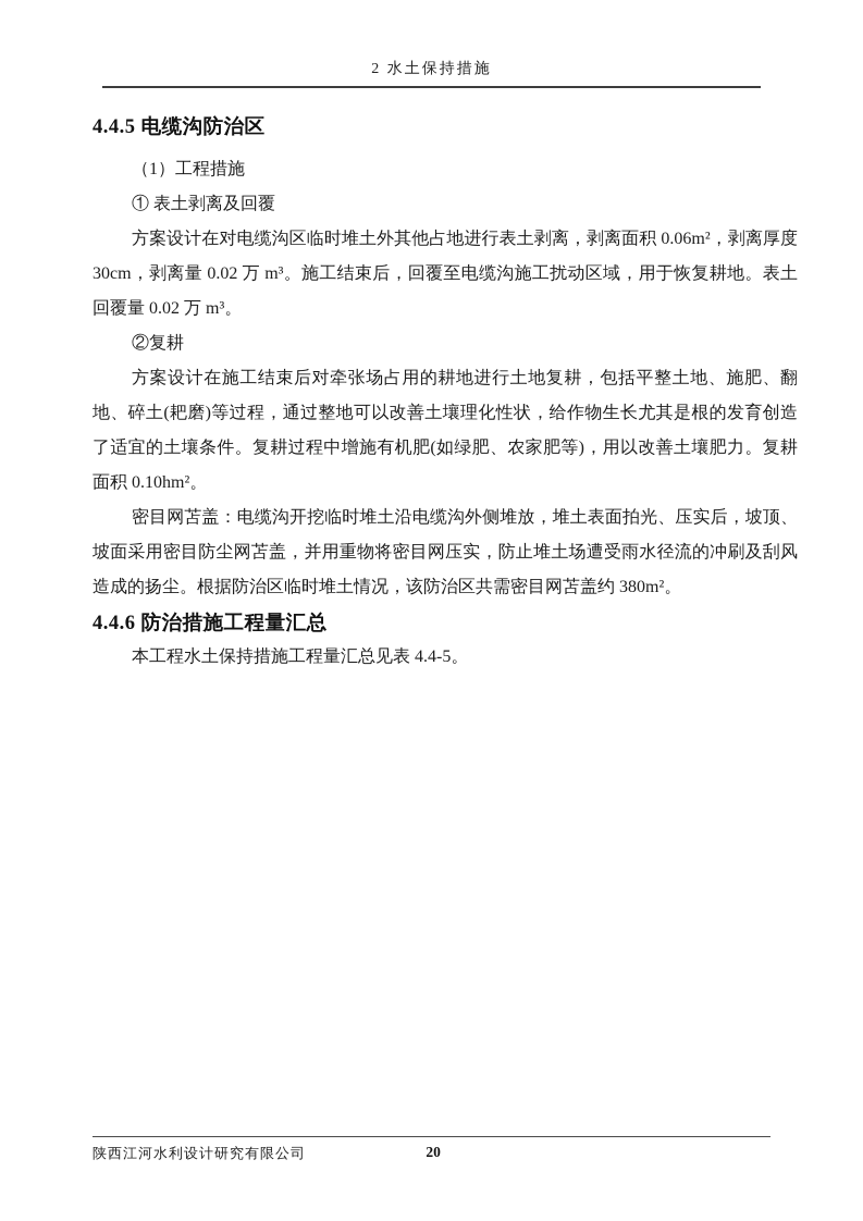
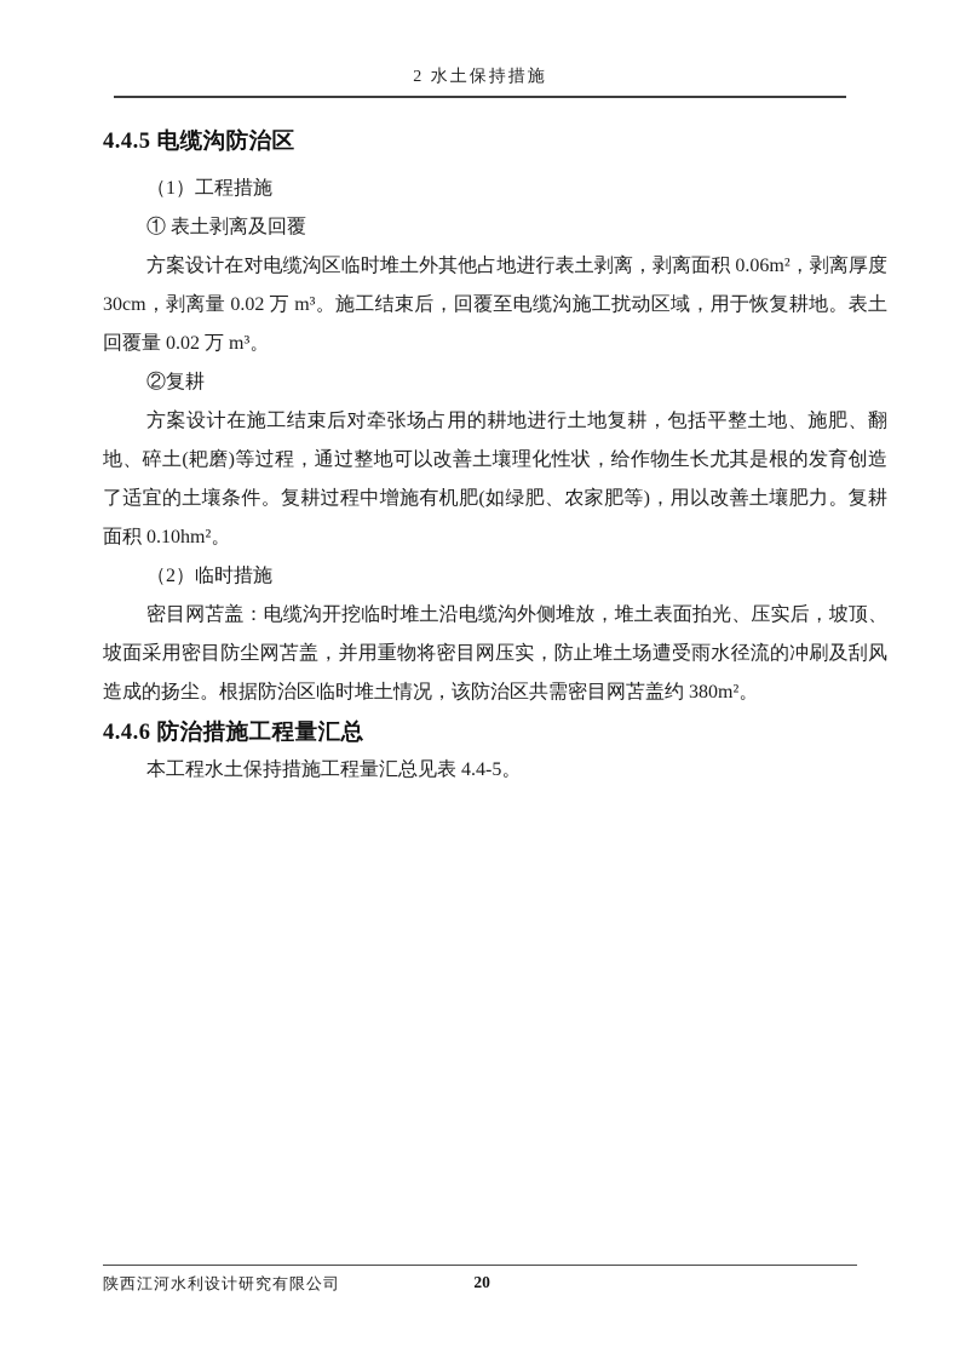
  2 水土保持措施
  4.4.5 电缆沟防治区
  （1）工程措施
  ① 表土剥离及回覆
  方案设计在对电缆沟区临时堆土外其他占地进行表土剥离，剥离面积 0.06m²，剥离厚度 30cm，剥离量 0.02 万 m³。施工结束后，回覆至电缆沟施工扰动区域，用于恢复耕地。表土回覆量 0.02 万 m³。
  ②复耕
  方案设计在施工结束后对牵张场占用的耕地进行土地复耕，包括平整土地、施肥、翻地、碎土(耙磨)等过程，通过整地可以改善土壤理化性状，给作物生长尤其是根的发育创造了适宜的土壤条件。复耕过程中增施有机肥(如绿肥、农家肥等)，用以改善土壤肥力。复耕面积 0.10hm²。
+ （2）临时措施
  密目网苫盖：电缆沟开挖临时堆土沿电缆沟外侧堆放，堆土表面拍光、压实后，坡顶、坡面采用密目防尘网苫盖，并用重物将密目网压实，防止堆土场遭受雨水径流的冲刷及刮风造成的扬尘。根据防治区临时堆土情况，该防治区共需密目网苫盖约 380m²。
  4.4.6 防治措施工程量汇总
  本工程水土保持措施工程量汇总见表 4.4-5。
  陕西江河水利设计研究有限公司
  20
